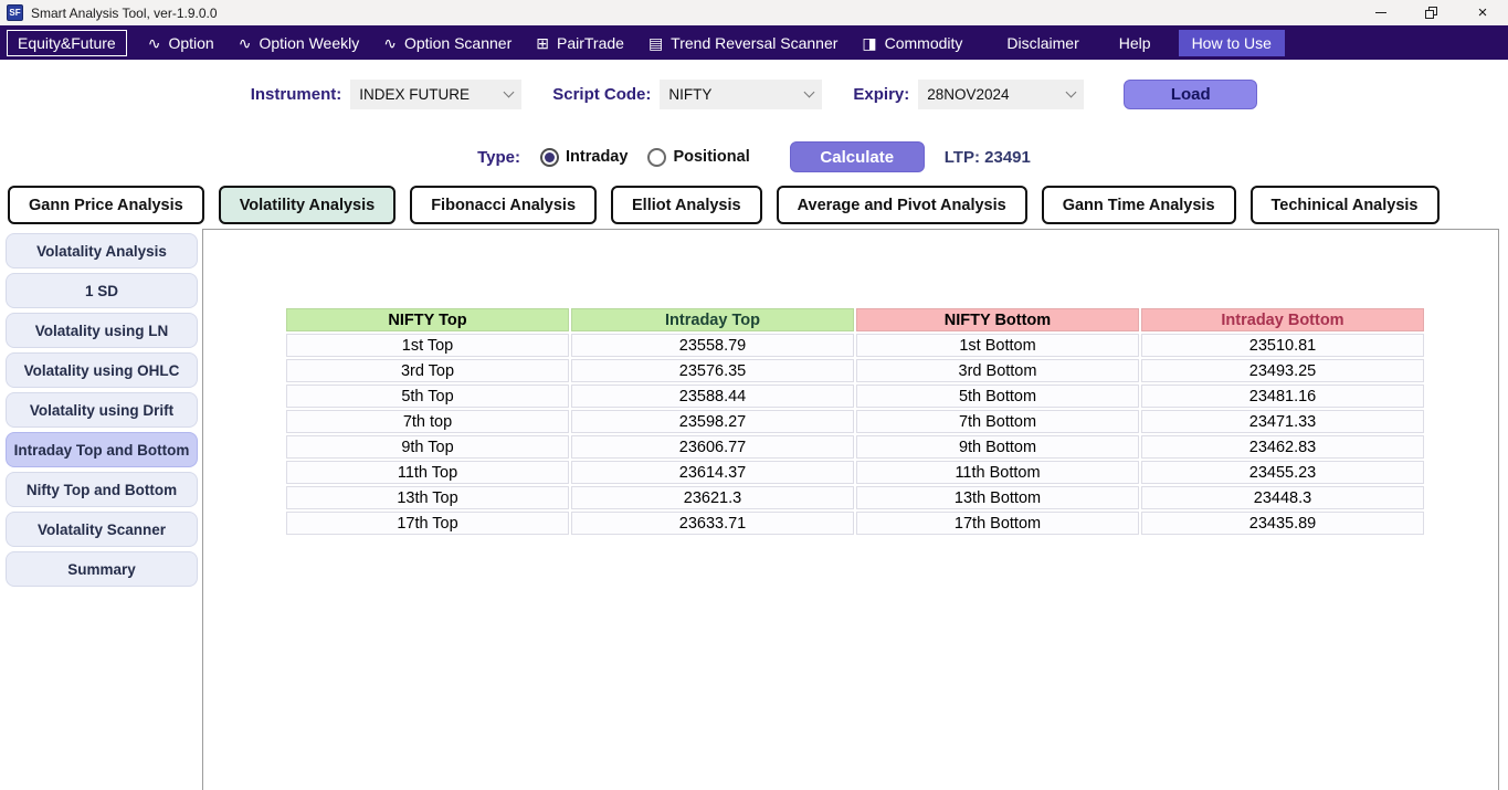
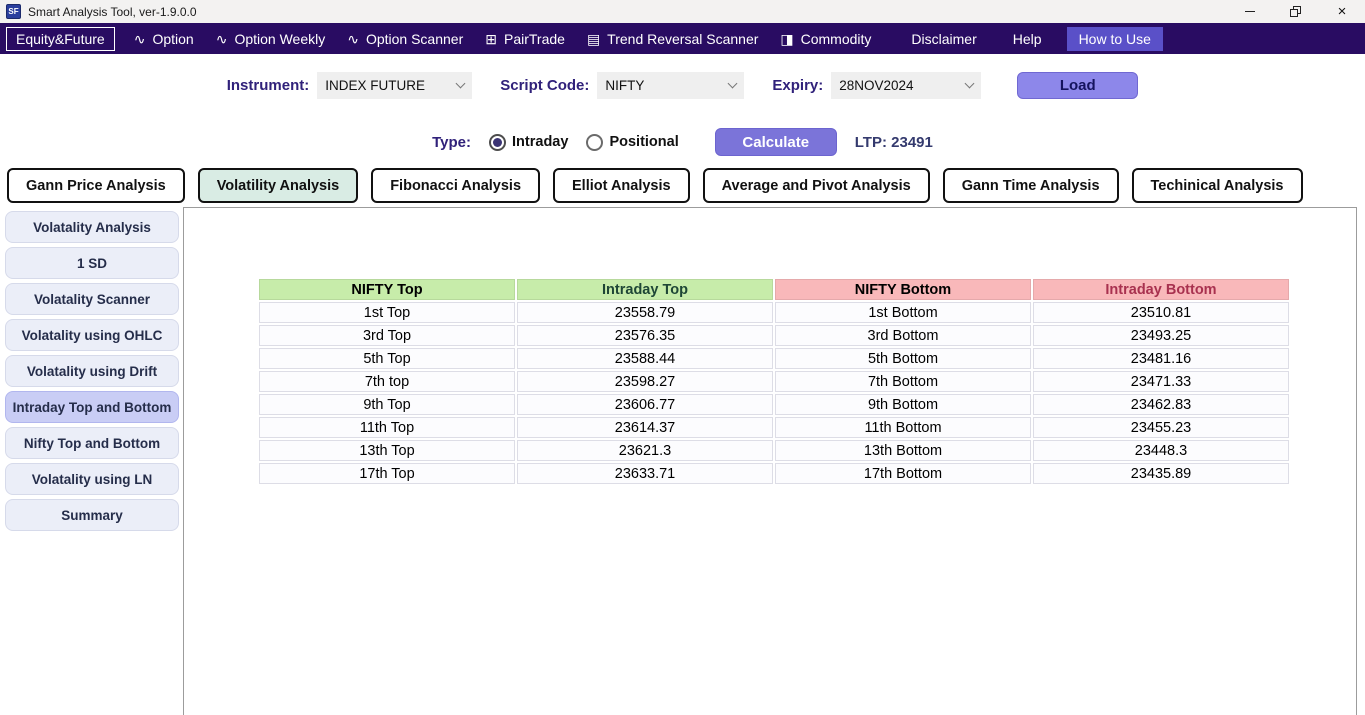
  SF
  Smart Analysis Tool, ver-1.9.0.0
  ×
  Equity&Future
  ∿
  Option
  ∿
  Option Weekly
  ∿
  Option Scanner
  ⊞
  PairTrade
  ▤
  Trend Reversal Scanner
  ◨
  Commodity
  Disclaimer
  Help
  How to Use
  Instrument:
  INDEX FUTURE
  Script Code:
  NIFTY
  Expiry:
  28NOV2024
  Load
  Type:
  Intraday
  Positional
  Calculate
  LTP: 23491
  Gann Price Analysis
  Volatility Analysis
  Fibonacci Analysis
  Elliot Analysis
  Average and Pivot Analysis
  Gann Time Analysis
  Techinical Analysis
  Volatality Analysis
  1 SD
- Volatality using LN
+ Volatality Scanner
  Volatality using OHLC
  Volatality using Drift
  Intraday Top and Bottom
  Nifty Top and Bottom
- Volatality Scanner
+ Volatality using LN
  Summary
  NIFTY Top	Intraday Top	NIFTY Bottom	Intraday Bottom
  1st Top	23558.79	1st Bottom	23510.81
  3rd Top	23576.35	3rd Bottom	23493.25
  5th Top	23588.44	5th Bottom	23481.16
  7th top	23598.27	7th Bottom	23471.33
  9th Top	23606.77	9th Bottom	23462.83
  11th Top	23614.37	11th Bottom	23455.23
  13th Top	23621.3	13th Bottom	23448.3
  17th Top	23633.71	17th Bottom	23435.89
